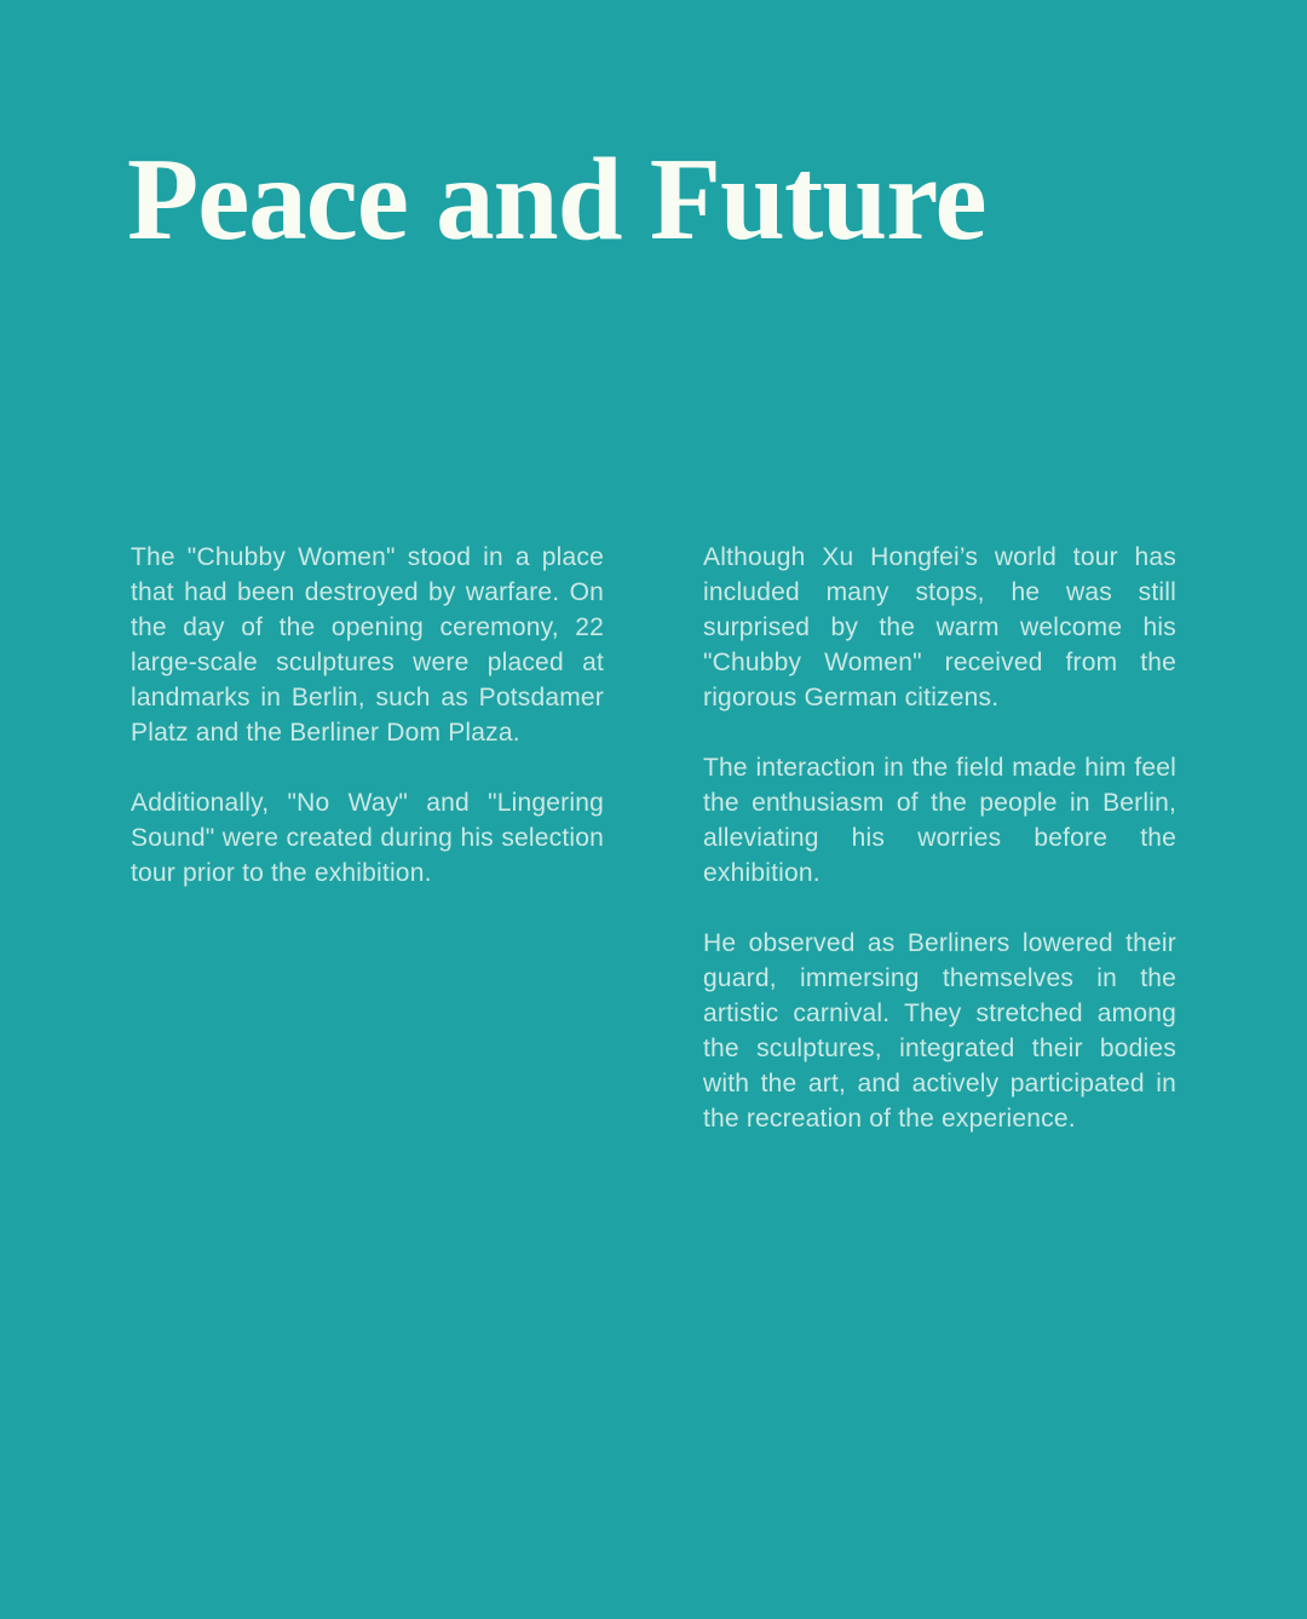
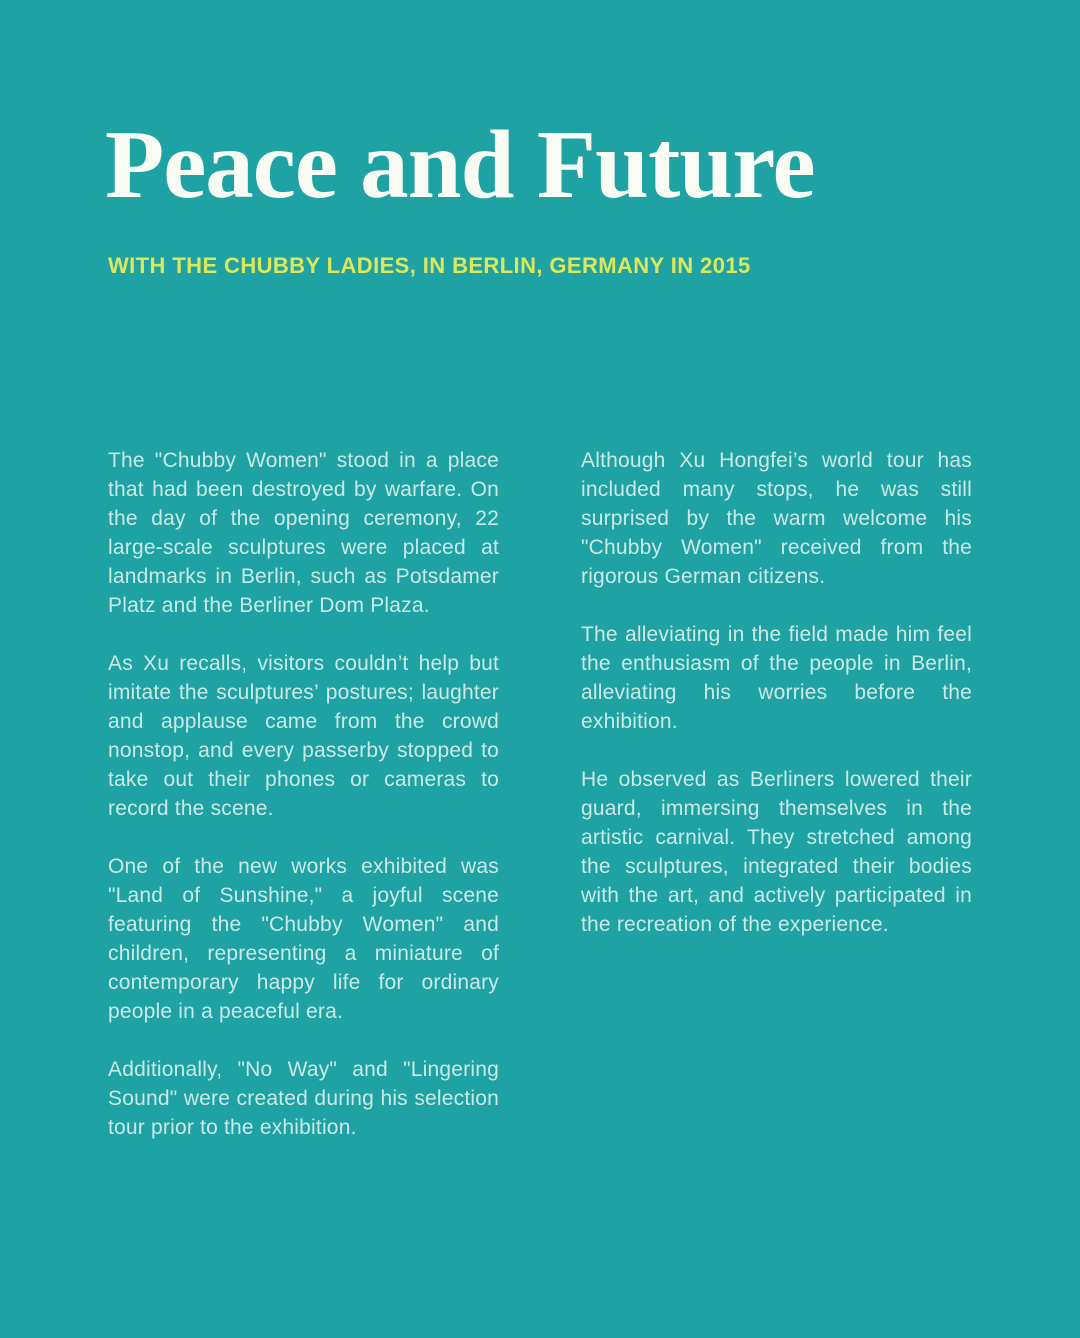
  Peace and Future
+ WITH THE CHUBBY LADIES, IN BERLIN, GERMANY IN 2015
  The "Chubby Women" stood in a place that had been destroyed by warfare. On the day of the opening ceremony, 22 large-scale sculptures were placed at landmarks in Berlin, such as Potsdamer Platz and the Berliner Dom Plaza.
+ As Xu recalls, visitors couldn’t help but imitate the sculptures’ postures; laughter and applause came from the crowd nonstop, and every passerby stopped to take out their phones or cameras to record the scene.
+ One of the new works exhibited was "Land of Sunshine," a joyful scene featuring the "Chubby Women" and children, representing a miniature of contemporary happy life for ordinary people in a peaceful era.
  Additionally, "No Way" and "Lingering Sound" were created during his selection tour prior to the exhibition.
  Although Xu Hongfei’s world tour has included many stops, he was still surprised by the warm welcome his "Chubby Women" received from the rigorous German citizens.
- The interaction in the field made him feel the enthusiasm of the people in Berlin, alleviating his worries before the exhibition.
+ The alleviating in the field made him feel the enthusiasm of the people in Berlin, alleviating his worries before the exhibition.
  He observed as Berliners lowered their guard, immersing themselves in the artistic carnival. They stretched among the sculptures, integrated their bodies with the art, and actively participated in the recreation of the experience.
